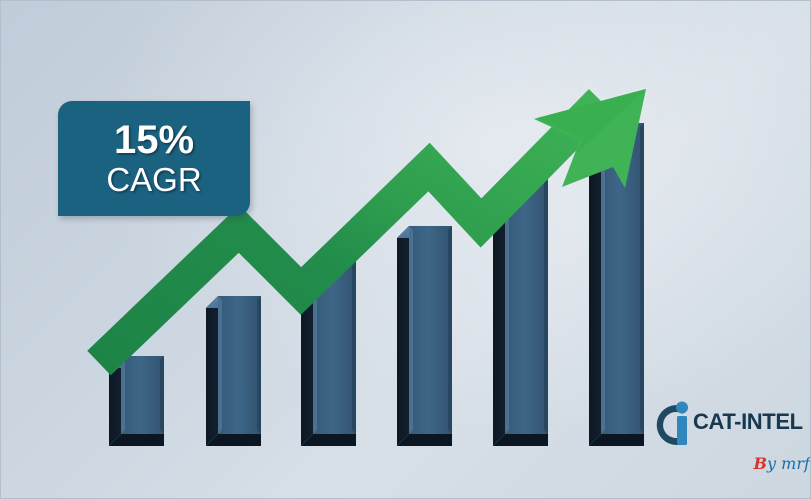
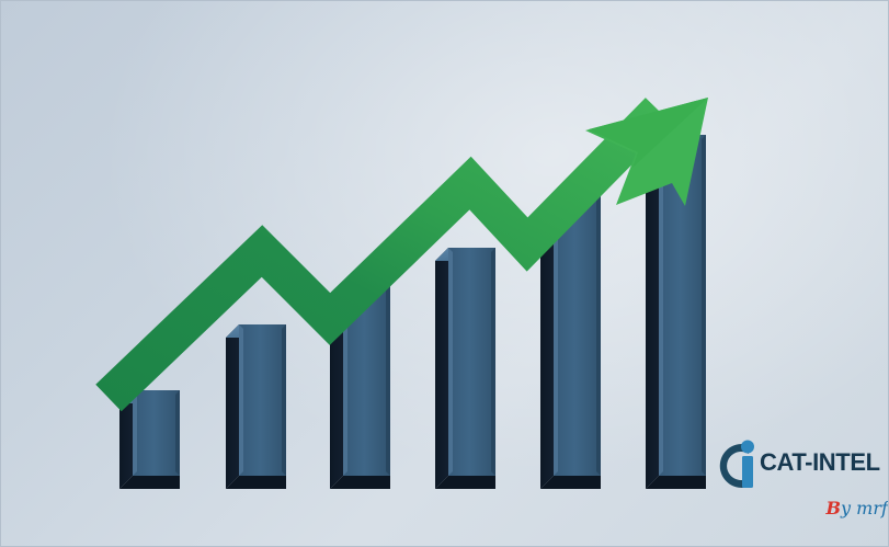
- 15%
- CAGR
  CAT-INTEL
  By mrf
